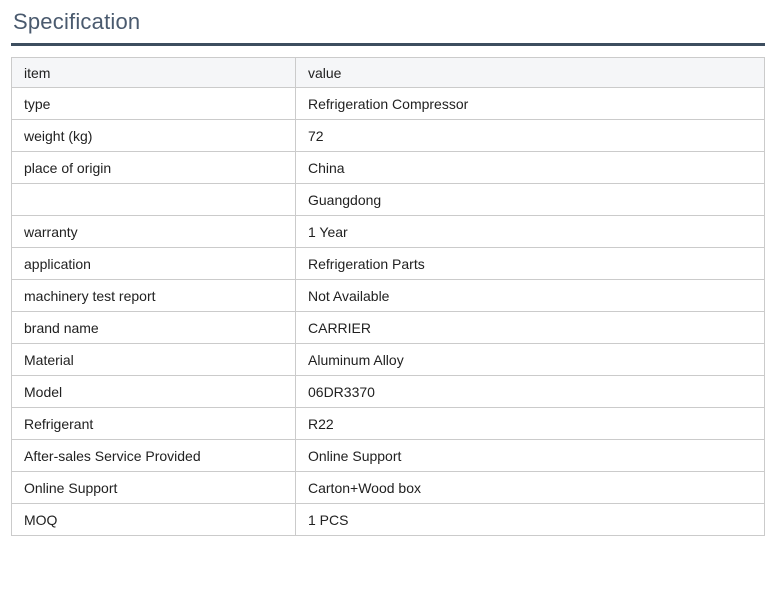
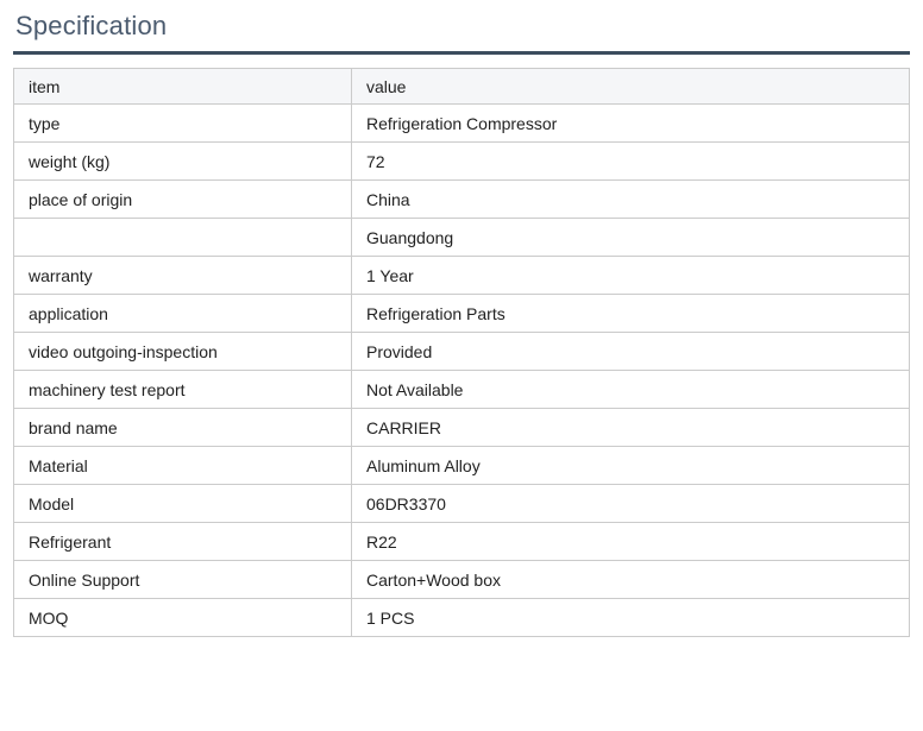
  Specification
  item	value
  type	Refrigeration Compressor
  weight (kg)	72
  place of origin	China
  	Guangdong
  warranty	1 Year
  application	Refrigeration Parts
+ video outgoing-inspection	Provided
  machinery test report	Not Available
  brand name	CARRIER
  Material	Aluminum Alloy
  Model	06DR3370
  Refrigerant	R22
- After-sales Service Provided	Online Support
  Online Support	Carton+Wood box
  MOQ	1 PCS
